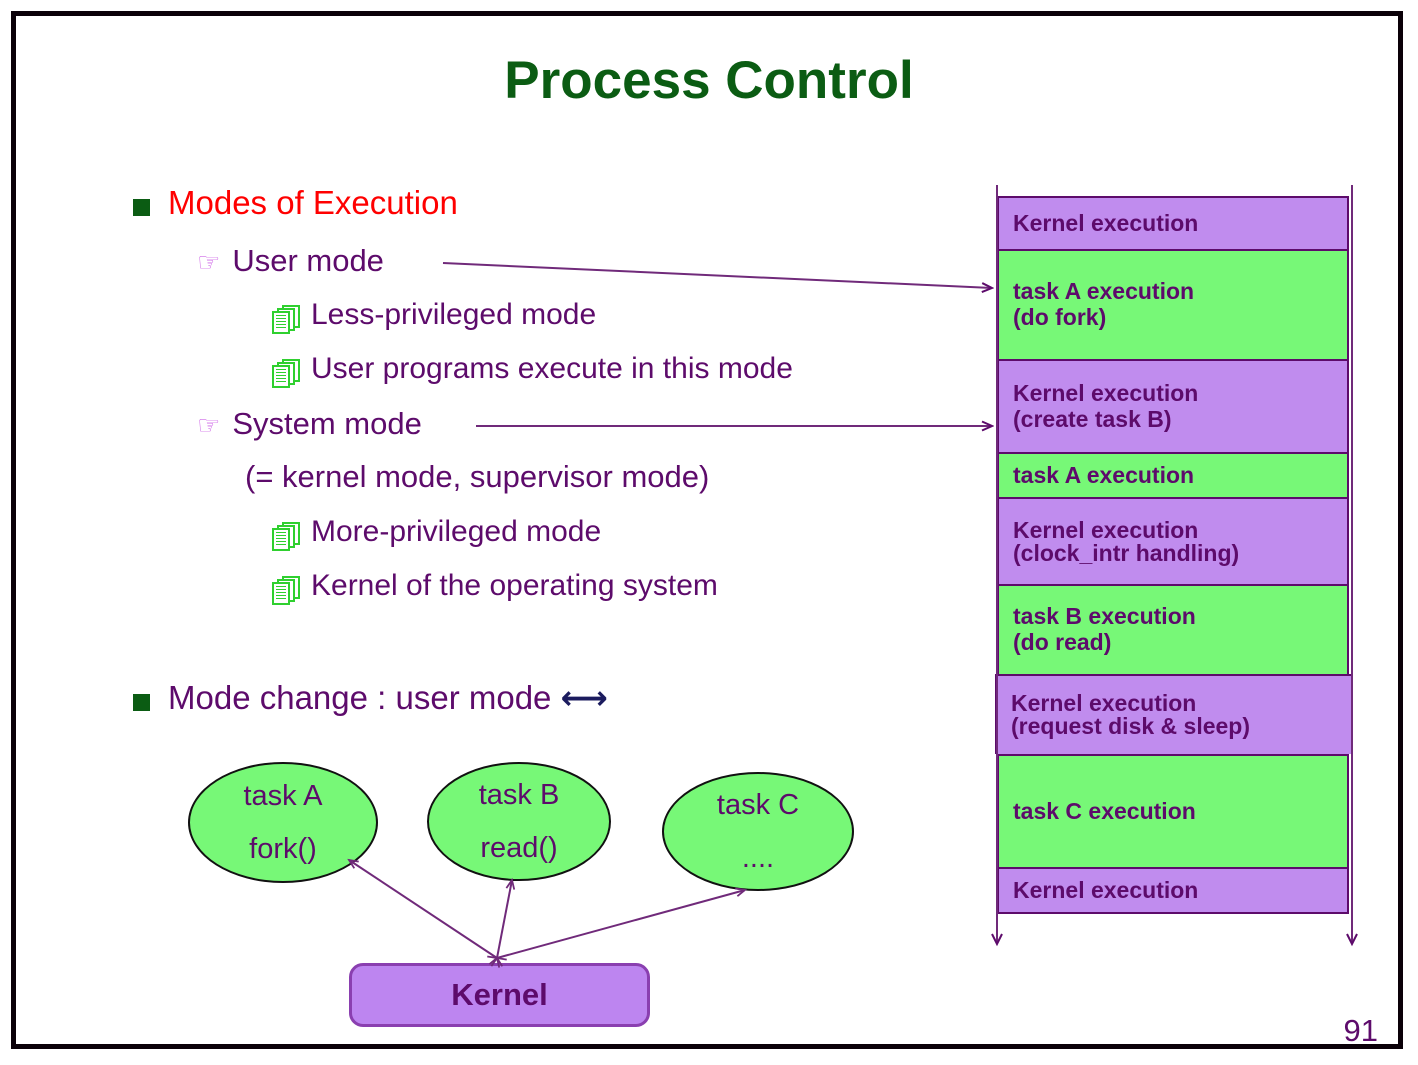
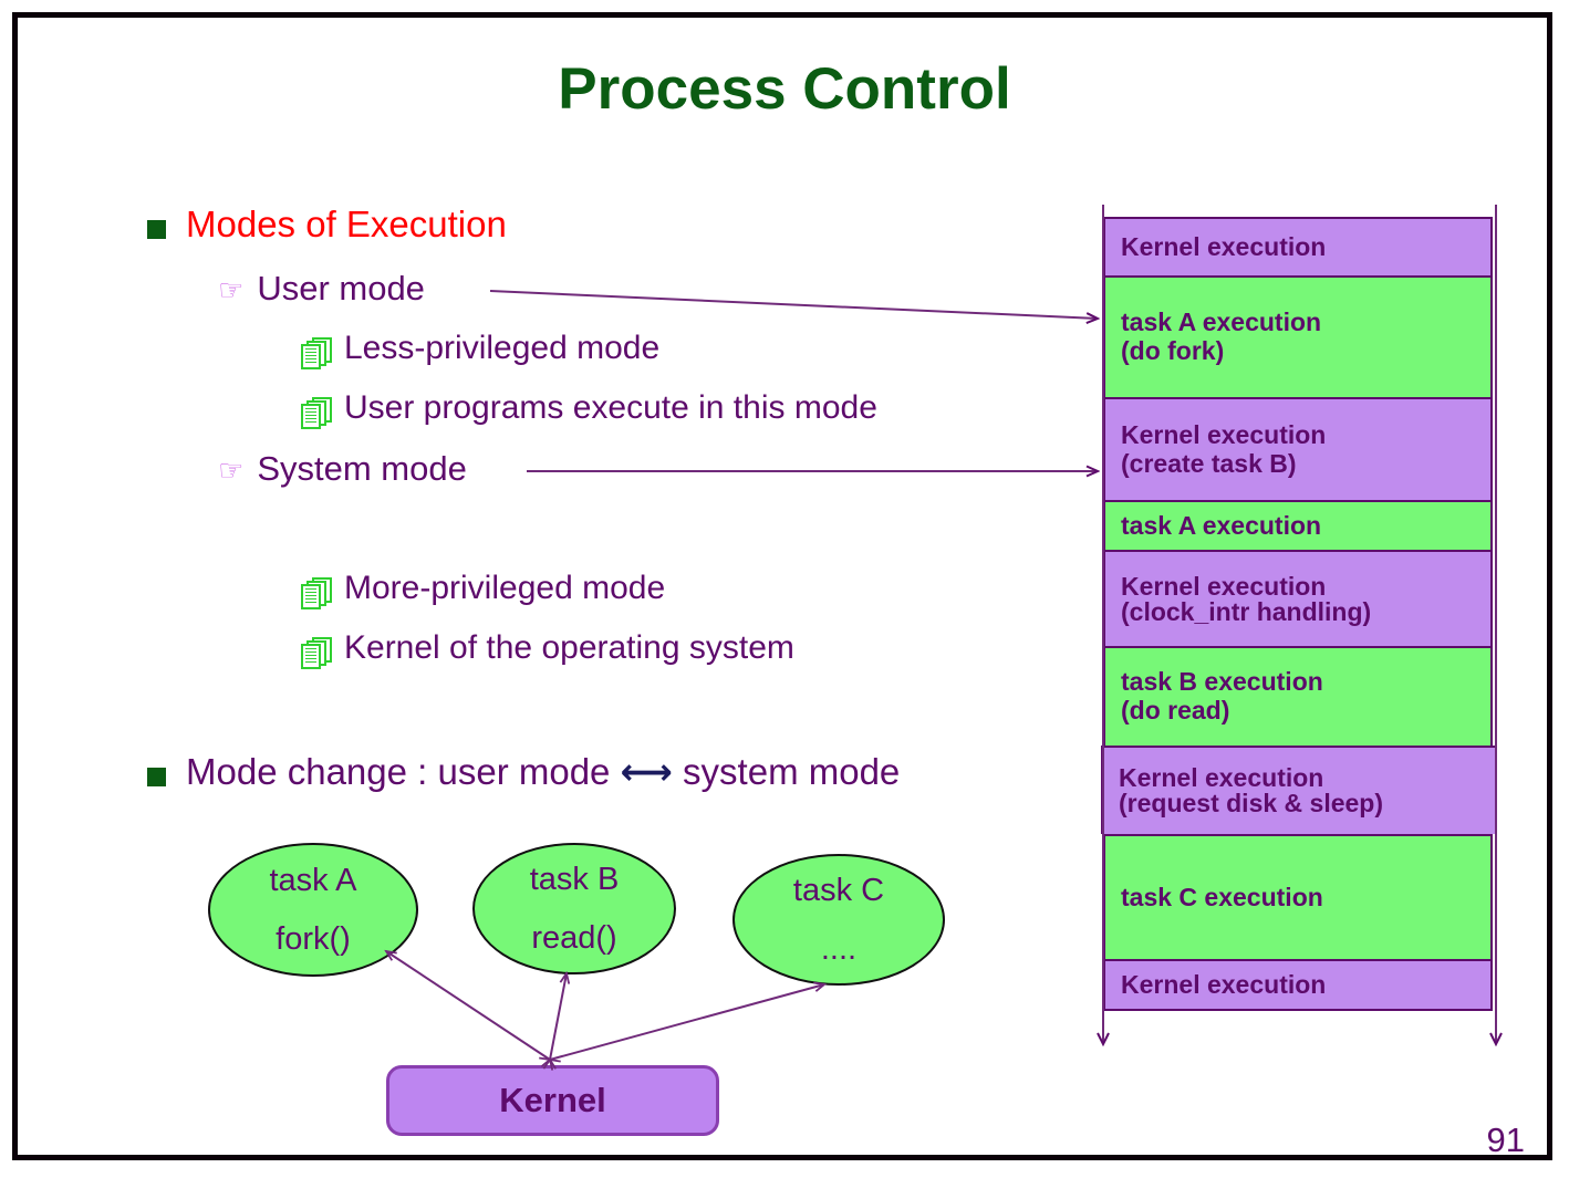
  Process Control
  Modes of Execution
  ☞
  User mode
  Less-privileged mode
  User programs execute in this mode
  ☞
  System mode
- (= kernel mode, supervisor mode)
  More-privileged mode
  Kernel of the operating system
  Mode change : user mode
  ⟷
+ system mode
  Kernel execution
  task A execution
  (do fork)
  Kernel execution
  (create task B)
  task A execution
  Kernel execution
  (clock_intr handling)
  task B execution
  (do read)
  Kernel execution
  (request disk & sleep)
  task C execution
  Kernel execution
  task A
  fork()
  task B
  read()
  task C
  ....
  Kernel
  91
